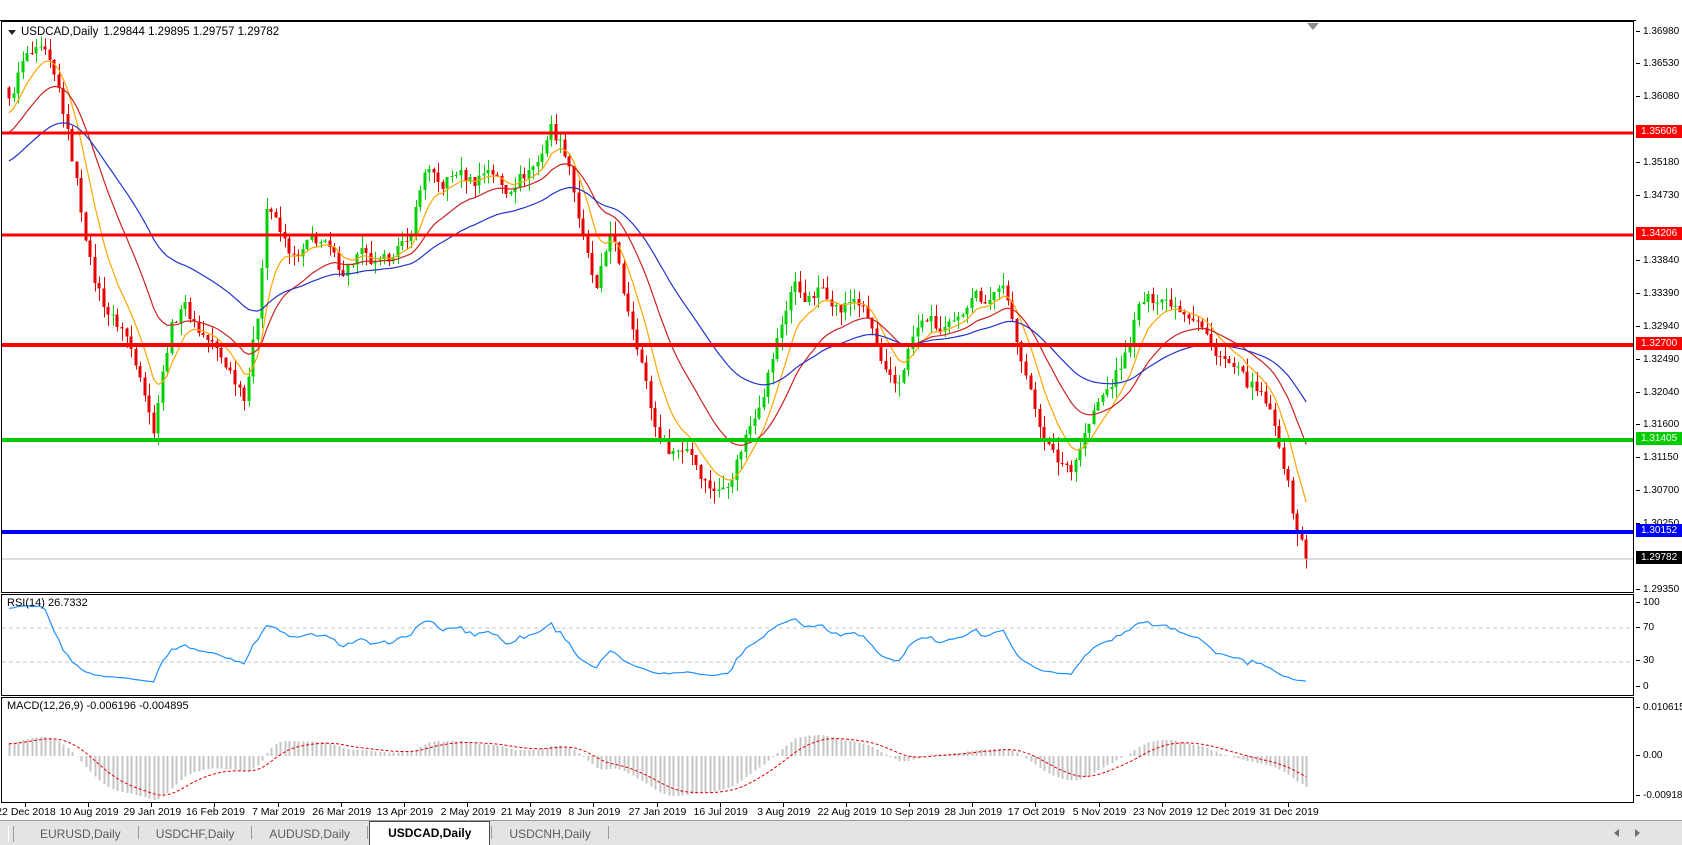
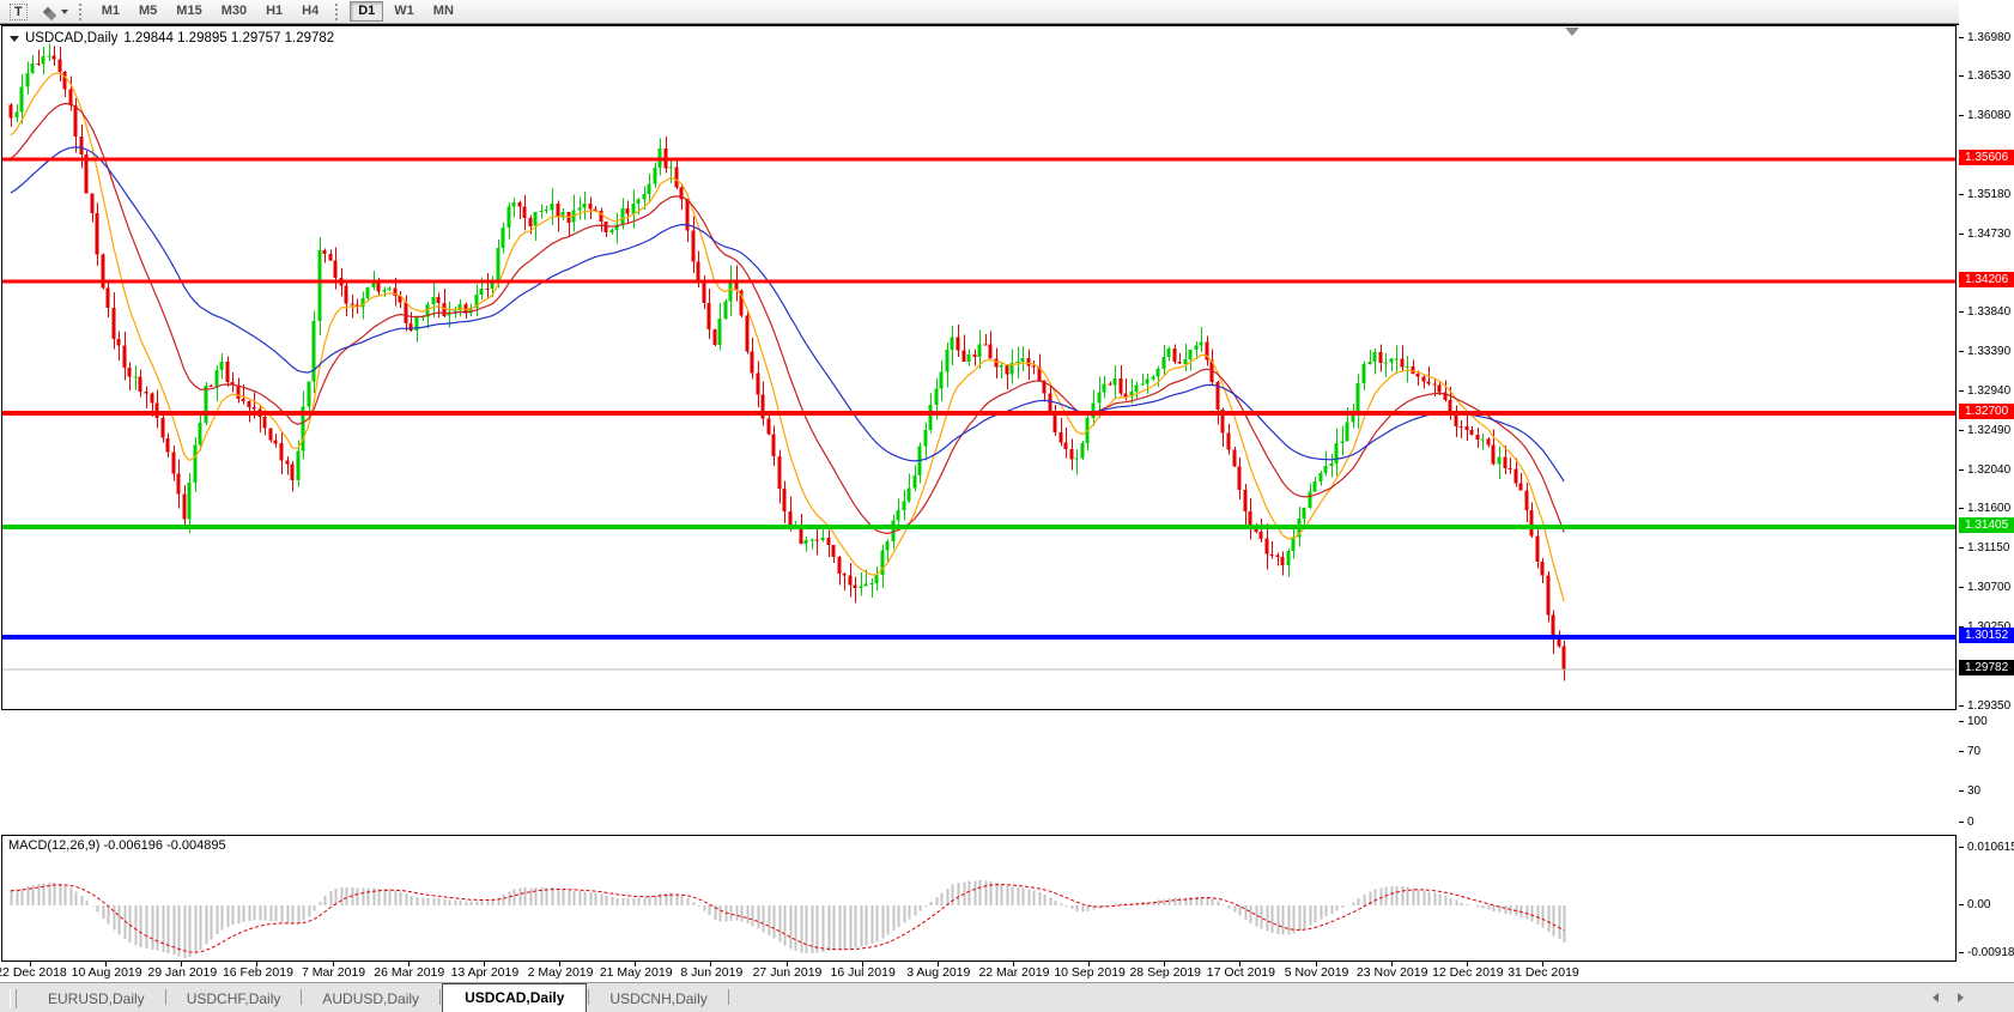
+ T
+ M1
+ M5
+ M15
+ M30
+ H1
+ H4
+ D1
+ W1
+ MN
  USDCAD,Daily
  1.29844 1.29895 1.29757 1.29782
- RSI(14) 26.7332
  MACD(12,26,9) -0.006196 -0.004895
  2 Dec 2018
  10 Aug 2019
  29 Jan 2019
  16 Feb 2019
  7 Mar 2019
  26 Mar 2019
  13 Apr 2019
  2 May 2019
  21 May 2019
  8 Jun 2019
- 27 Jan 2019
+ 27 Jun 2019
  16 Jul 2019
  3 Aug 2019
- 22 Aug 2019
+ 22 Mar 2019
  10 Sep 2019
- 28 Jun 2019
+ 28 Sep 2019
  17 Oct 2019
  5 Nov 2019
  23 Nov 2019
  12 Dec 2019
  31 Dec 2019
  1.36980
  1.36530
  1.36080
  1.35180
  1.34730
  1.33840
  1.33390
  1.32940
  1.32490
  1.32040
  1.31600
  1.31150
  1.30700
  1.29350
  1.35606
  1.34206
  1.32700
  1.31405
  1.30152
  1.29782
  100
  70
  30
  0
  0.01061
  0.00
  -0.00918
  EURUSD,Daily
  USDCHF,Daily
  AUDUSD,Daily
  USDCAD,Daily
  USDCNH,Daily
